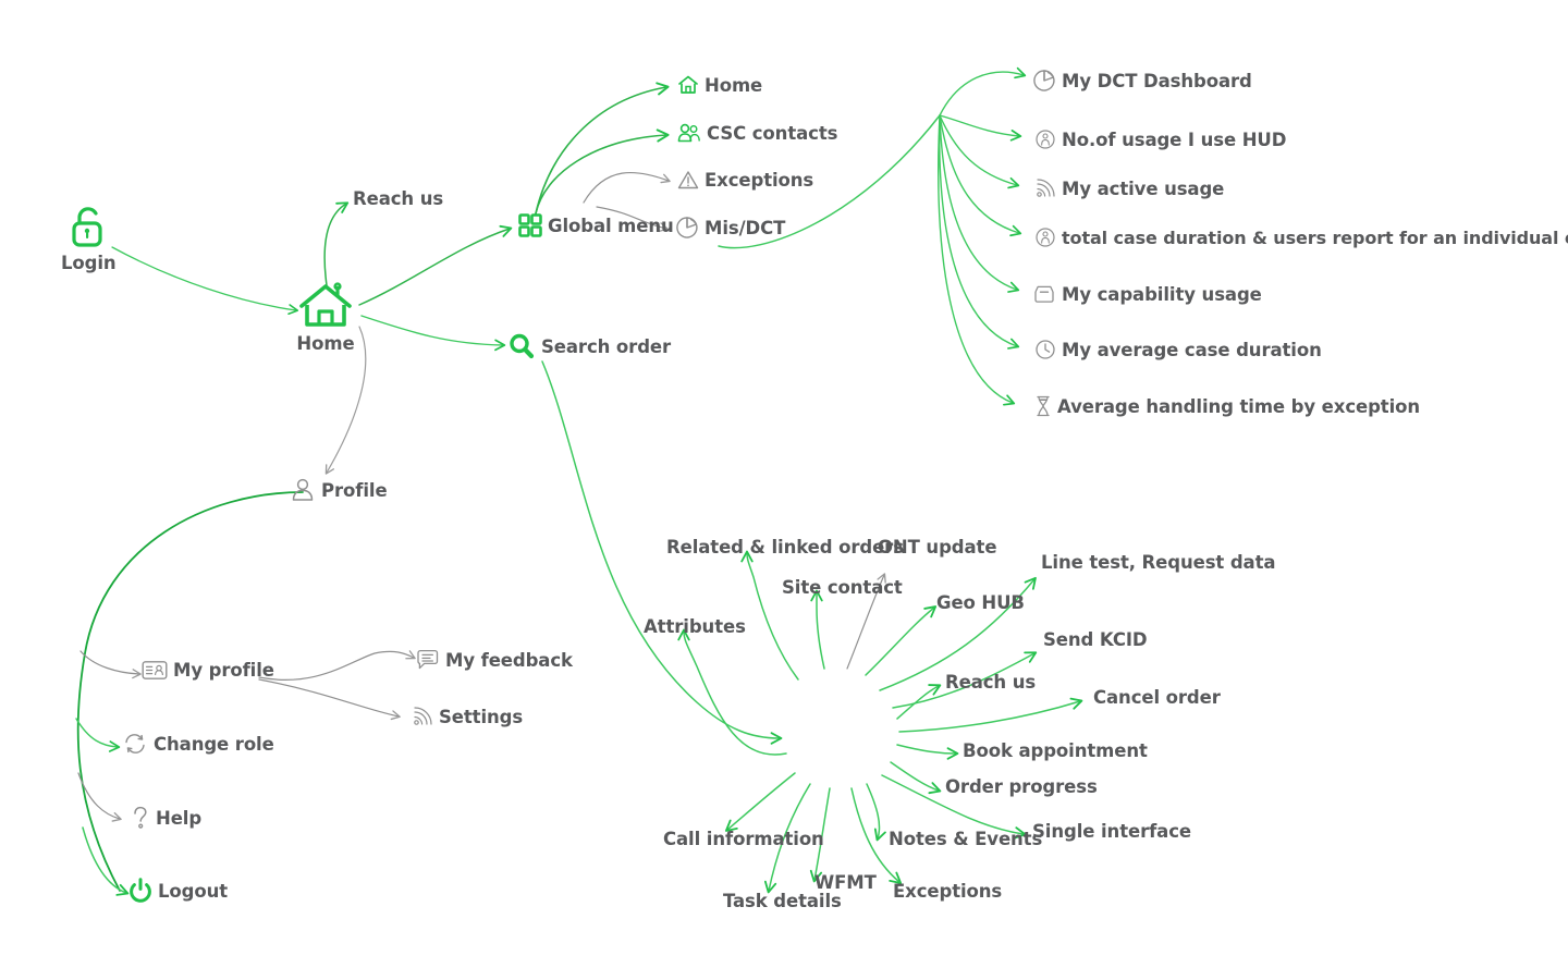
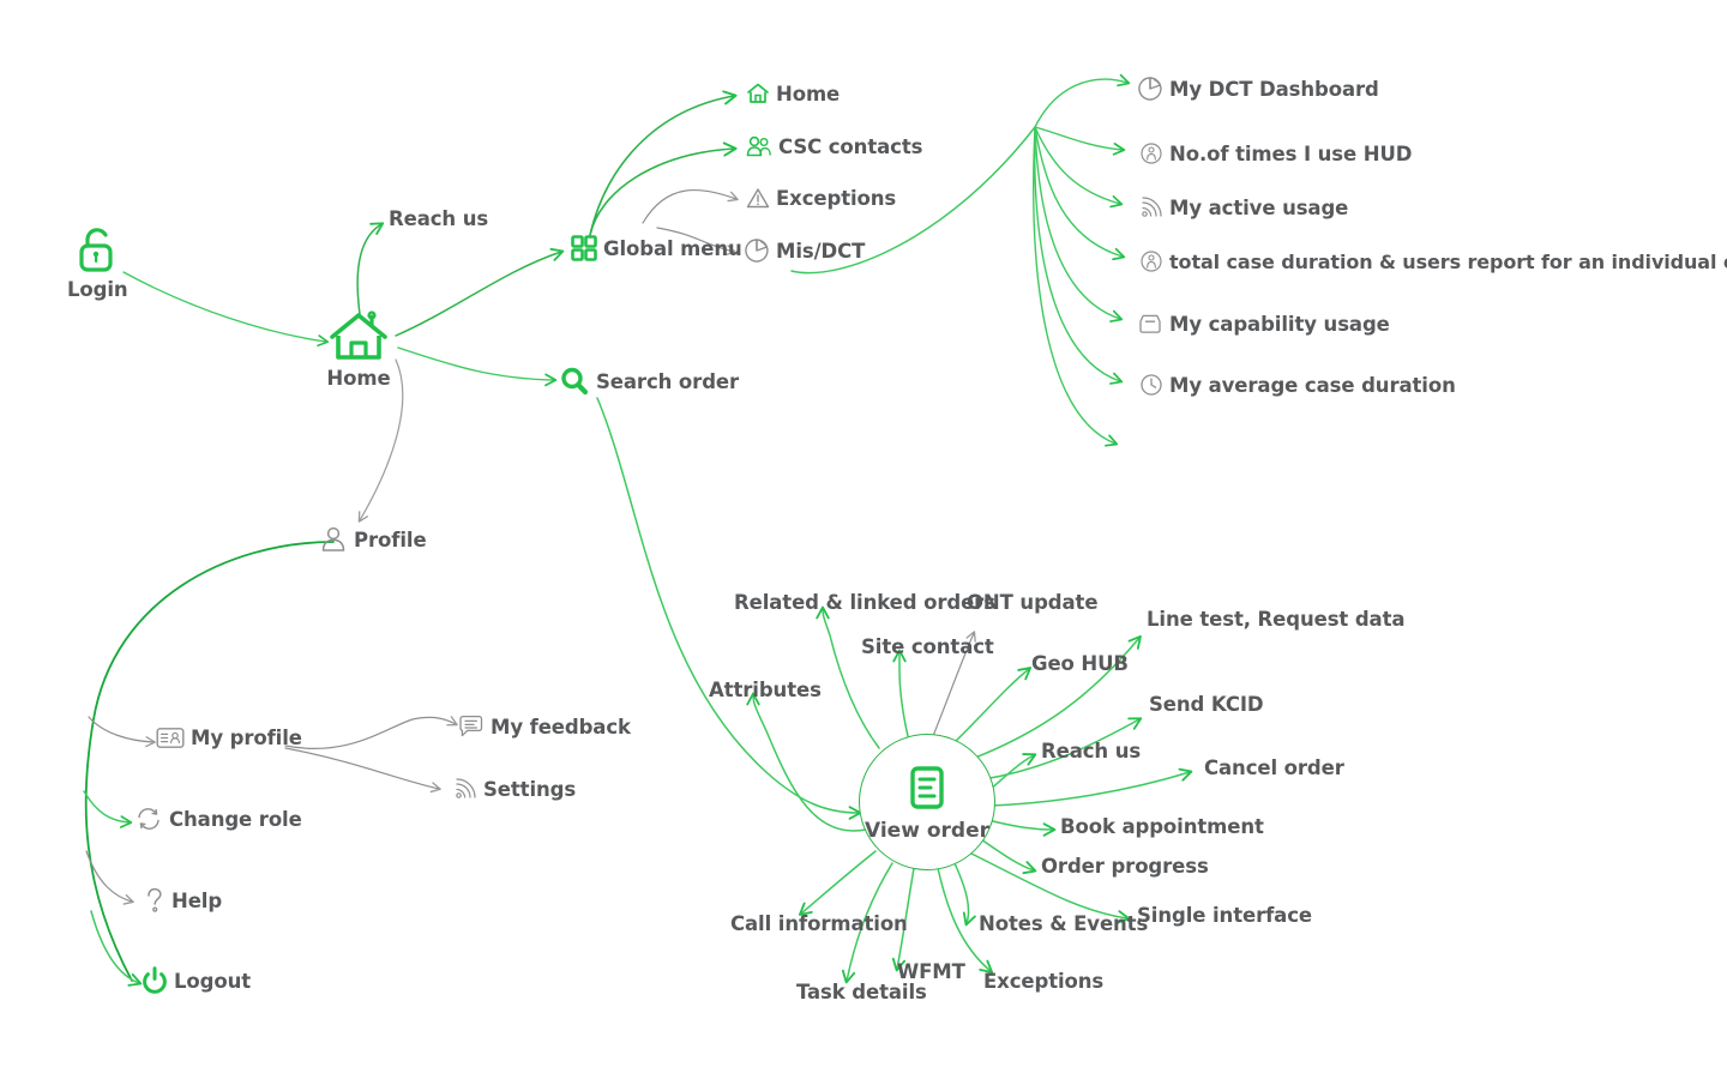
  Login
  Home
  Reach us
  Global menu
  Search order
  Profile
  Home
  CSC contacts
  Exceptions
  Mis/DCT
  My DCT Dashboard
- No.of usage I use HUD
+ No.of times I use HUD
  My active usage
  total case duration & users report for an individual
  My capability usage
  My average case duration
- Average handling time by exception
  My profile
  Change role
  Help
  Logout
  My feedback
  Settings
+ View order
  Related & linked orders
  ONT update
  Site contact
  Line test, Request data
  Attributes
  Geo HUB
  Send KCID
  Reach us
  Cancel order
  Book appointment
  Order progress
  Single interface
  Call information
  Notes & Events
  Exceptions
  WFMT
  Task details
